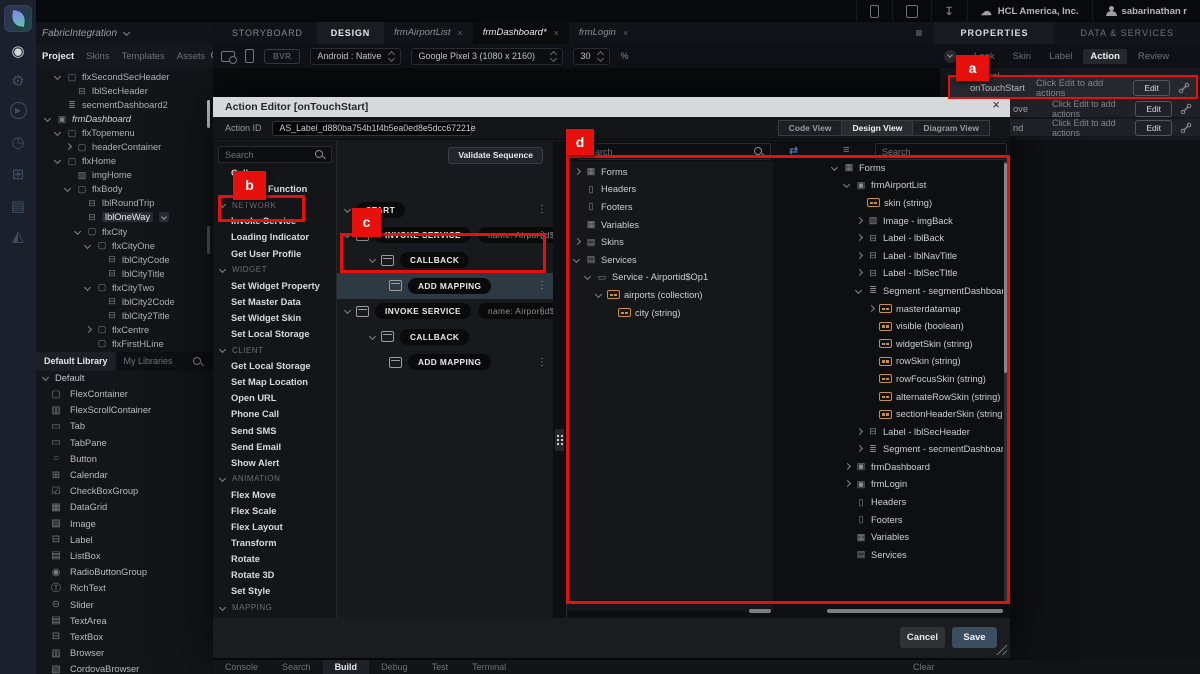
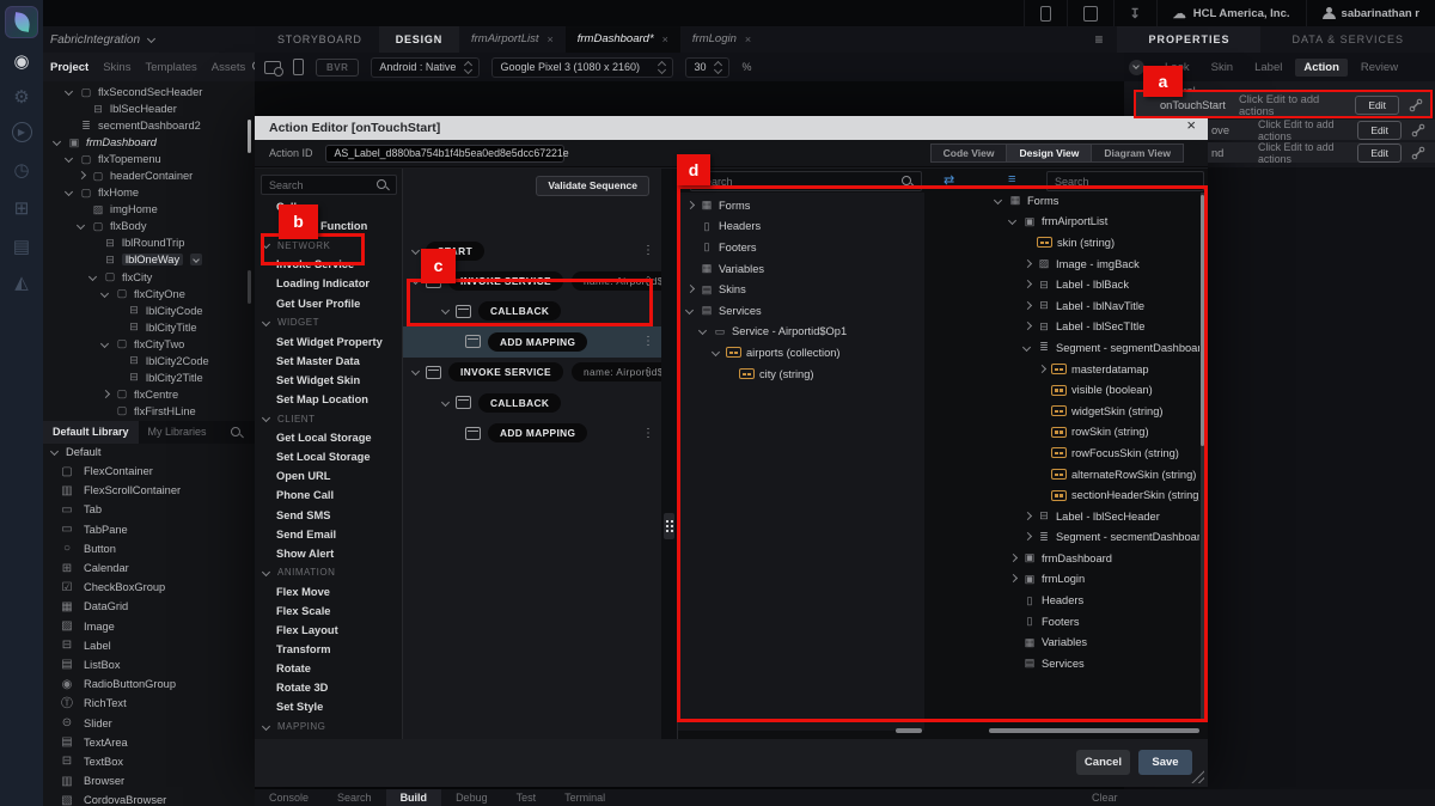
  ◉
  ⚙
  ▶
  ◷
  ⊞
  ▤
  ◭
  ↧
  ☁
  HCL America, Inc.
  sabarinathan r
  FabricIntegration
  STORYBOARD
  DESIGN
  frmAirportList
  ×
  frmDashboard*
  ×
  frmLogin
  ×
  ≡
  PROPERTIES
  DATA & SERVICES
  Project
  Skins
  Templates
  Assets
  BVR
  Android : Native
  Google Pixel 3 (1080 x 2160)
  30
  %
  Skin
  Label
  Action
  Review
  ▢
  flxSecondSecHeader
  ⊟
  lblSecHeader
  ≣
  secmentDashboard2
  ▣
  frmDashboard
  ▢
  flxTopemenu
  ▢
  headerContainer
  ▢
  flxHome
  ▨
  imgHome
  ▢
  flxBody
  ⊟
  lblRoundTrip
  ⊟
  lblOneWay
  ▢
  flxCity
  ▢
  flxCityOne
  ⊟
  lblCityCode
  ⊟
  lblCityTitle
  ▢
  flxCityTwo
  ⊟
  lblCity2Code
  ⊟
  lblCity2Title
  ▢
  flxCentre
  ▢
  flxFirstHLine
  Default Library
  My Libraries
  Default
  ▢
  FlexContainer
  ▥
  FlexScrollContainer
  ▭
  Tab
  ▭
  TabPane
  ○
  Button
  ⊞
  Calendar
  ☑
  CheckBoxGroup
  ▦
  DataGrid
  ▨
  Image
  ⊟
  Label
  ▤
  ListBox
  ◉
  RadioButtonGroup
  Ⓣ
  RichText
  ⊝
  Slider
  ▤
  TextArea
  ⊟
  TextBox
  ▥
  Browser
  ▧
  CordovaBrowser
  onTouchStart
  Click Edit to add actions
  Edit
  ove
  Click Edit to add actions
  Edit
  nd
  Click Edit to add actions
  Edit
  Action Editor [onTouchStart]
  ×
  Action ID
  AS_Label_d880ba754b1f4b5ea0ed8e5dcc67221e
  Code View
  Design View
  Diagram View
  Search
  Function
  NETWORK
  Invoke Service
  Loading Indicator
  Get User Profile
  WIDGET
  Set Widget Property
  Set Master Data
  Set Widget Skin
- Set Local Storage
+ Set Map Location
  CLIENT
  Get Local Storage
- Set Map Location
+ Set Local Storage
  Open URL
  Phone Call
  Send SMS
  Send Email
  Show Alert
  ANIMATION
  Flex Move
  Flex Scale
  Flex Layout
  Transform
  Rotate
  Rotate 3D
  Set Style
  MAPPING
  Validate Sequence
  ⋮
  INVOKE SERVICE
  name: Airportid
  ⋮
  CALLBACK
  ADD MAPPING
  ⋮
  INVOKE SERVICE
  name: Airportid
  ⋮
  CALLBACK
  ADD MAPPING
  ⋮
  ⇄
  ≡
  Search
  ▦
  Forms
  ▯
  Headers
  ▯
  Footers
  ▦
  Variables
  ▤
  Skins
  ▤
  Services
  ▭
  Service - Airportid$Op1
  airports (collection)
  city (string)
  ▦
  Forms
  ▣
  frmAirportList
  skin (string)
  ▨
  Image - imgBack
  ⊟
  Label - lblBack
  ⊟
  Label - lblNavTitle
  ⊟
  Label - lblSecTItle
  ≣
  Segment - segmentDashboar
  masterdatamap
  visible (boolean)
  widgetSkin (string)
  rowSkin (string)
  rowFocusSkin (string)
  alternateRowSkin (string)
  sectionHeaderSkin (string
  ⊟
  Label - lblSecHeader
  ≣
  Segment - secmentDashboar
  ▣
  frmDashboard
  ▣
  frmLogin
  ▯
  Headers
  ▯
  Footers
  ▦
  Variables
  ▤
  Services
  Cancel
  Save
  Console
  Search
  Build
  Debug
  Test
  Terminal
  Clear
  a
  b
  c
  d
